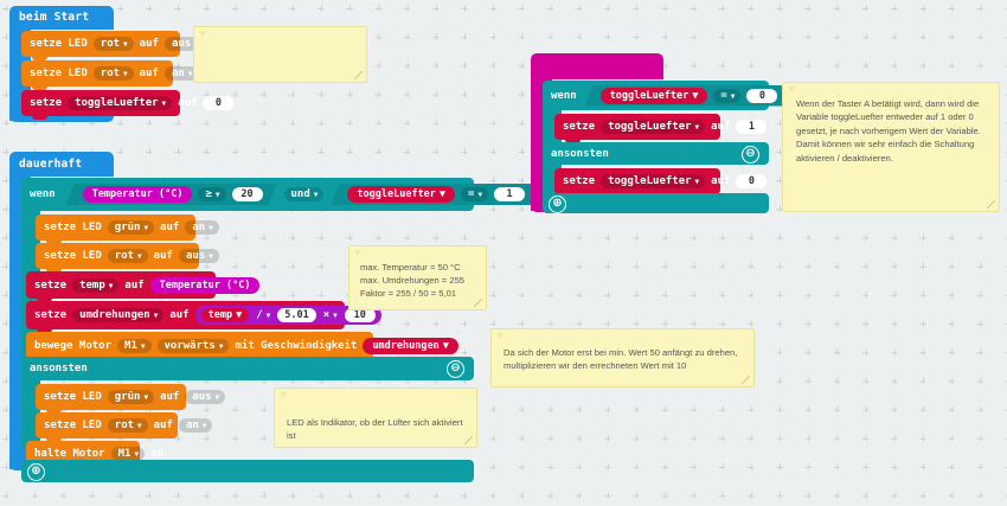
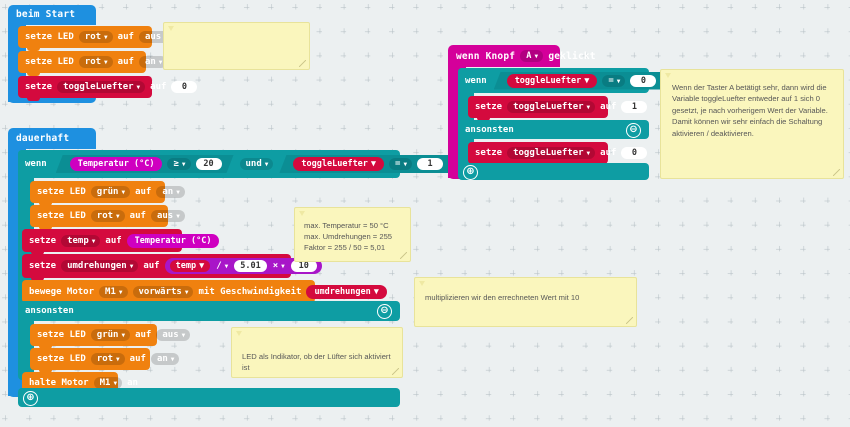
  beim Start
  setze LED
  rot
  auf
  aus
  setze LED
  rot
  auf
  an
  setze
  toggleLuefter
  auf
  0
  dauerhaft
  wenn
  Temperatur (°C)
  ≥
  20
  und
  toggleLuefter
  ▼
  =
  1
  setze LED
  grün
  auf
  an
  setze LED
  rot
  auf
  aus
  setze
  temp
  auf
  Temperatur (°C)
  setze
  umdrehungen
  auf
  temp
  ▼
  /
  5.01
  ×
  10
  bewege Motor
  M1
  vorwärts
  mit Geschwindigkeit
  umdrehungen
  ▼
  ansonsten
  ⊖
  setze LED
  grün
  auf
  aus
  setze LED
  rot
  auf
  an
  halte Motor
  M1
  an
  ⊕
  max. Temperatur = 50 °C
  max. Umdrehungen = 255
  Faktor = 255 / 50 = 5,01
- Da sich der Motor erst bei min. Wert 50 anfängt zu drehen,
  multiplizieren wir den errechneten Wert mit 10
  LED als Indikator, ob der Lüfter sich aktiviert ist
+ wenn Knopf
+ A
+ geklickt
  wenn
  toggleLuefter
  ▼
  =
  0
  setze
  toggleLuefter
  auf
  1
  ansonsten
  ⊖
  setze
  toggleLuefter
  auf
  0
  ⊕
- Wenn der Taster A betätigt wird, dann wird die
+ Wenn der Taster A betätigt sehr, dann wird die
- Variable toggleLuefter entweder auf 1 oder 0
+ Variable toggleLuefter entweder auf 1 sich 0
  gesetzt, je nach vorherigem Wert der Variable.
  Damit können wir sehr einfach die Schaltung
  aktivieren / deaktivieren.
